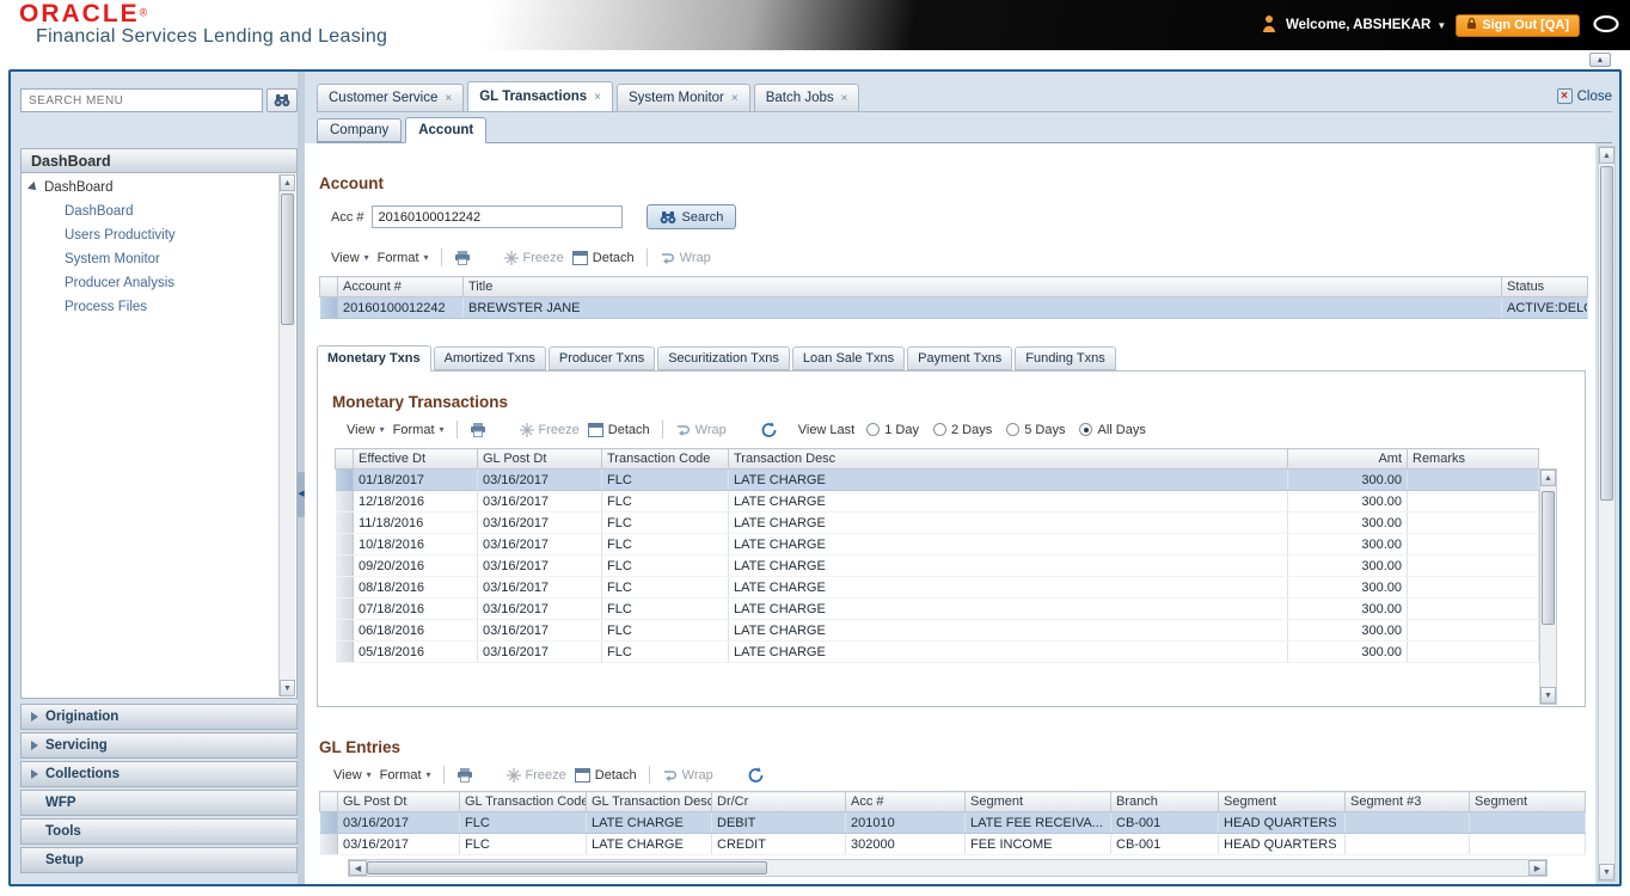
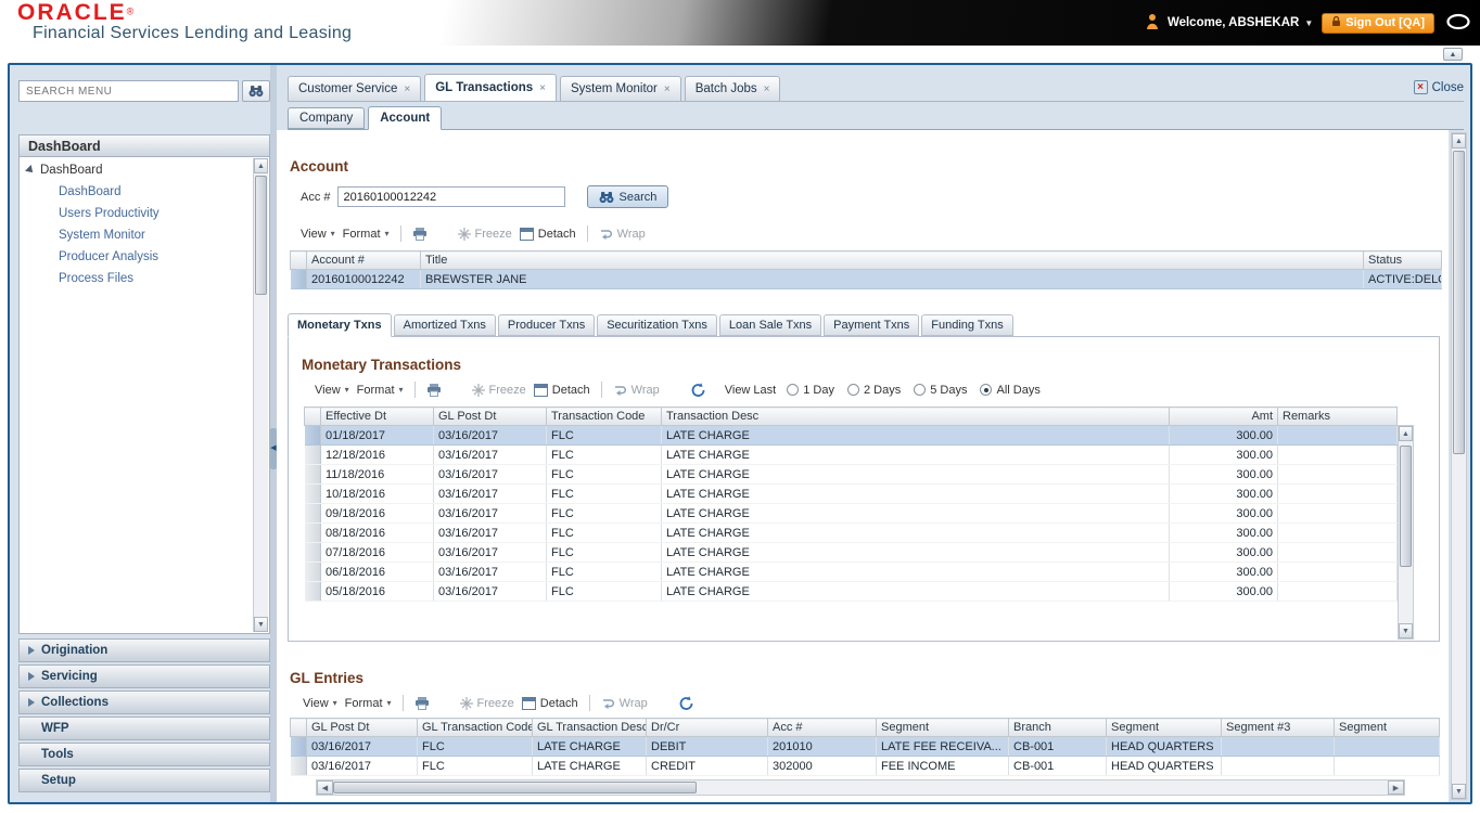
  ORACLE®
  Financial Services Lending and Leasing
  Welcome, ABSHEKAR
  ▼
  Sign Out [QA]
  SEARCH MENU
  DashBoard
  DashBoard
  DashBoard
  Users Productivity
  System Monitor
  Producer Analysis
  Process Files
  Origination
  Servicing
  Collections
  WFP
  Tools
  Setup
  Customer Service
  ×
  GL Transactions
  ×
  System Monitor
  ×
  Batch Jobs
  ×
  ×
  Close
  Company
  Account
  Account
  Acc #
  20160100012242
  Search
  View
  ▾
  Format
  ▾
  Freeze
  Detach
  Wrap
  	Account #	Title	Status
  	20160100012242	BREWSTER JANE	ACTIVE:DEL
  Monetary Txns
  Amortized Txns
  Producer Txns
  Securitization Txns
  Loan Sale Txns
  Payment Txns
  Funding Txns
  Monetary Transactions
  View
  ▾
  Format
  ▾
  Freeze
  Detach
  Wrap
  View Last
  1 Day
  2 Days
  5 Days
  All Days
  	Effective Dt	GL Post Dt	Transaction Code	Transaction Desc	Amt	Remarks
  	01/18/2017	03/16/2017	FLC	LATE CHARGE	300.00
  	12/18/2016	03/16/2017	FLC	LATE CHARGE	300.00
  	11/18/2016	03/16/2017	FLC	LATE CHARGE	300.00
  	10/18/2016	03/16/2017	FLC	LATE CHARGE	300.00
- 	09/20/2016	03/16/2017	FLC	LATE CHARGE	300.00
+ 	09/18/2016	03/16/2017	FLC	LATE CHARGE	300.00
  	08/18/2016	03/16/2017	FLC	LATE CHARGE	300.00
  	07/18/2016	03/16/2017	FLC	LATE CHARGE	300.00
  	06/18/2016	03/16/2017	FLC	LATE CHARGE	300.00
  	05/18/2016	03/16/2017	FLC	LATE CHARGE	300.00
  GL Entries
  View
  ▾
  Format
  ▾
  Freeze
  Detach
  Wrap
  	GL Post Dt	GL Transaction Code	GL Transaction Desc	Dr/Cr	Acc #	Segment	Branch	Segment	Segment #3	Segment
  	03/16/2017	FLC	LATE CHARGE	DEBIT	201010	LATE FEE RECEIVA...	CB-001	HEAD QUARTERS
  	03/16/2017	FLC	LATE CHARGE	CREDIT	302000	FEE INCOME	CB-001	HEAD QUARTERS
